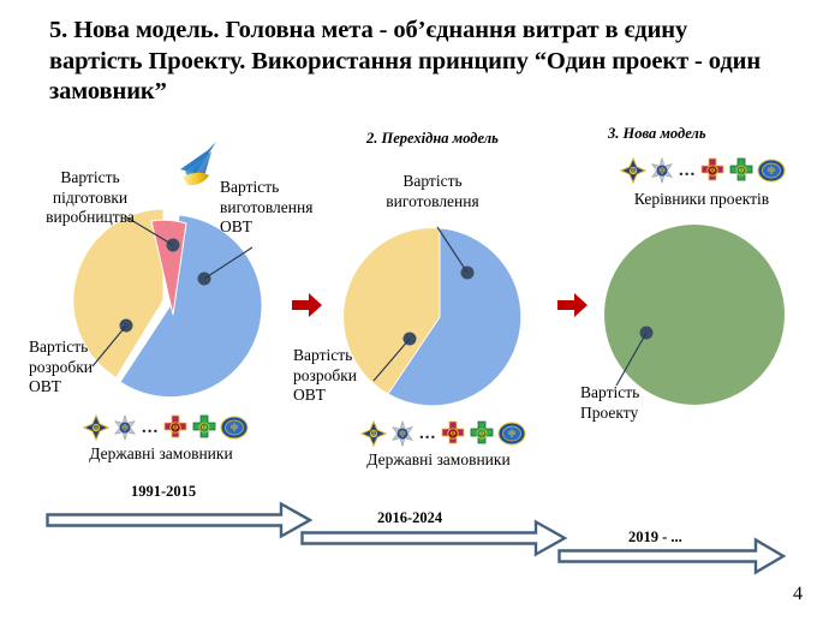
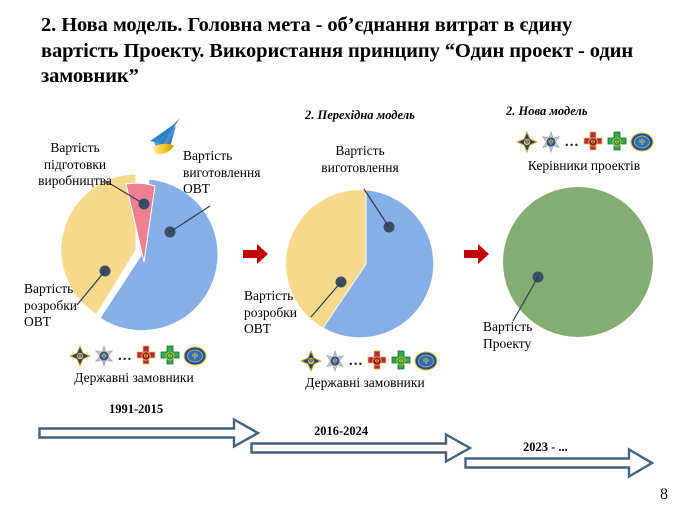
- 5. Нова модель. Головна мета - об’єднання витрат в єдину вартість Проекту. Використання принципу “Один проект - один замовник”
+ 2. Нова модель. Головна мета - об’єднання витрат в єдину вартість Проекту. Використання принципу “Один проект - один замовник”
  Вартість підготовки виробництва
  Вартість виготовлення ОВТ
  Вартість розробки ОВТ
  ...
  Державні замовники
  2. Перехідна модель
  Вартість виготовлення
  Вартість розробки ОВТ
  ...
  Державні замовники
- 3. Нова модель
+ 2. Нова модель
  ...
  Керівники проектів
  Вартість Проекту
  1991-2015
  2016-2024
- 2019 - ...
+ 2023 - ...
- 4
+ 8
